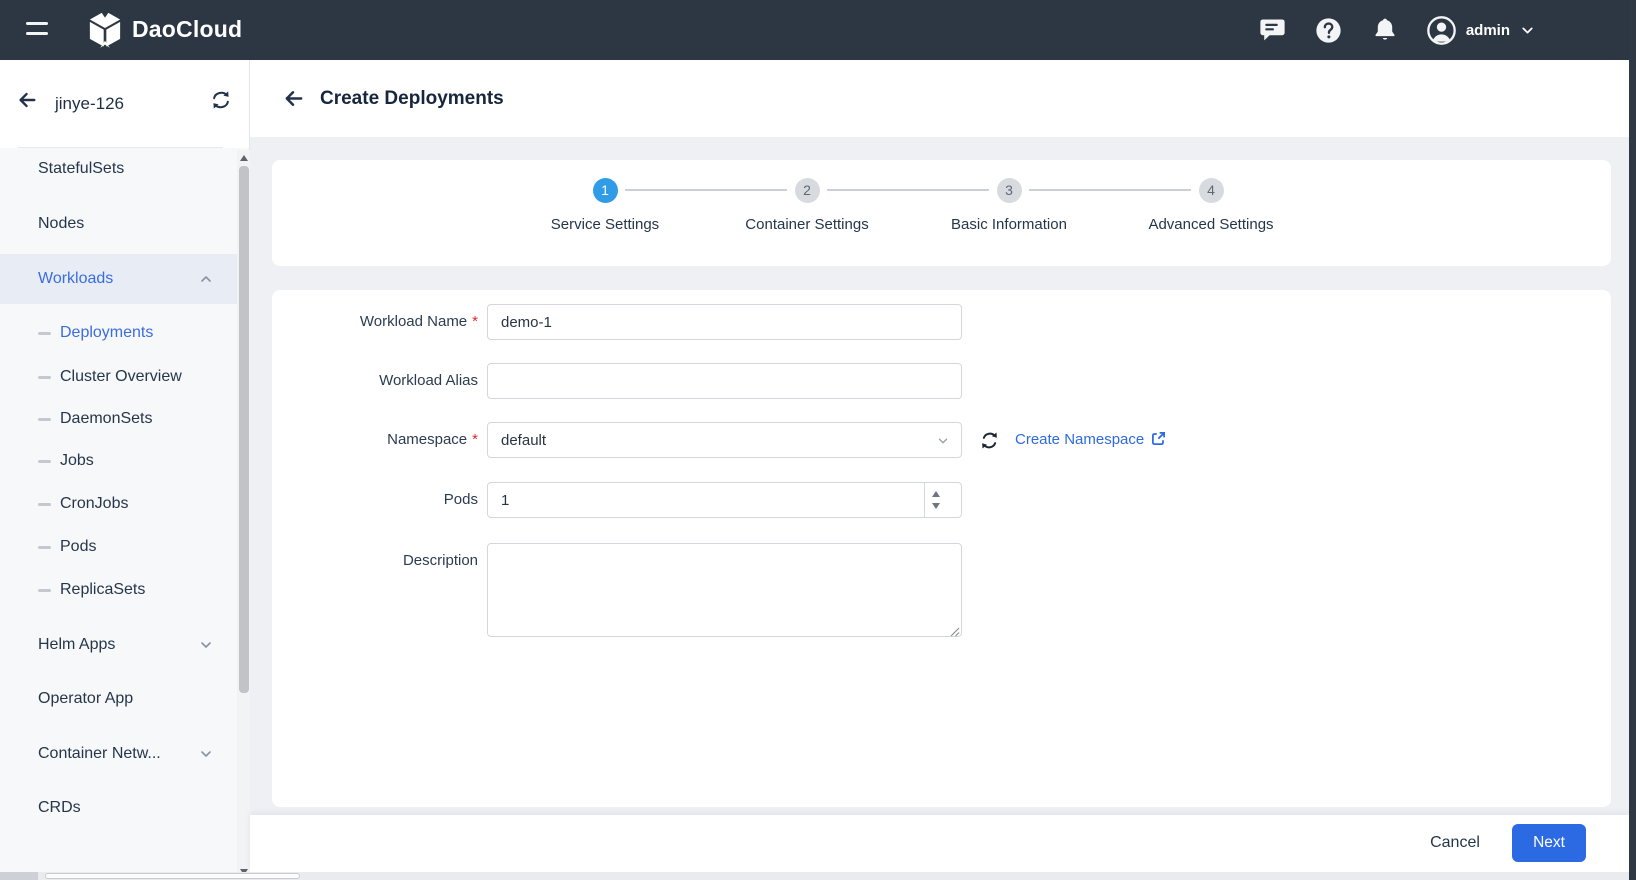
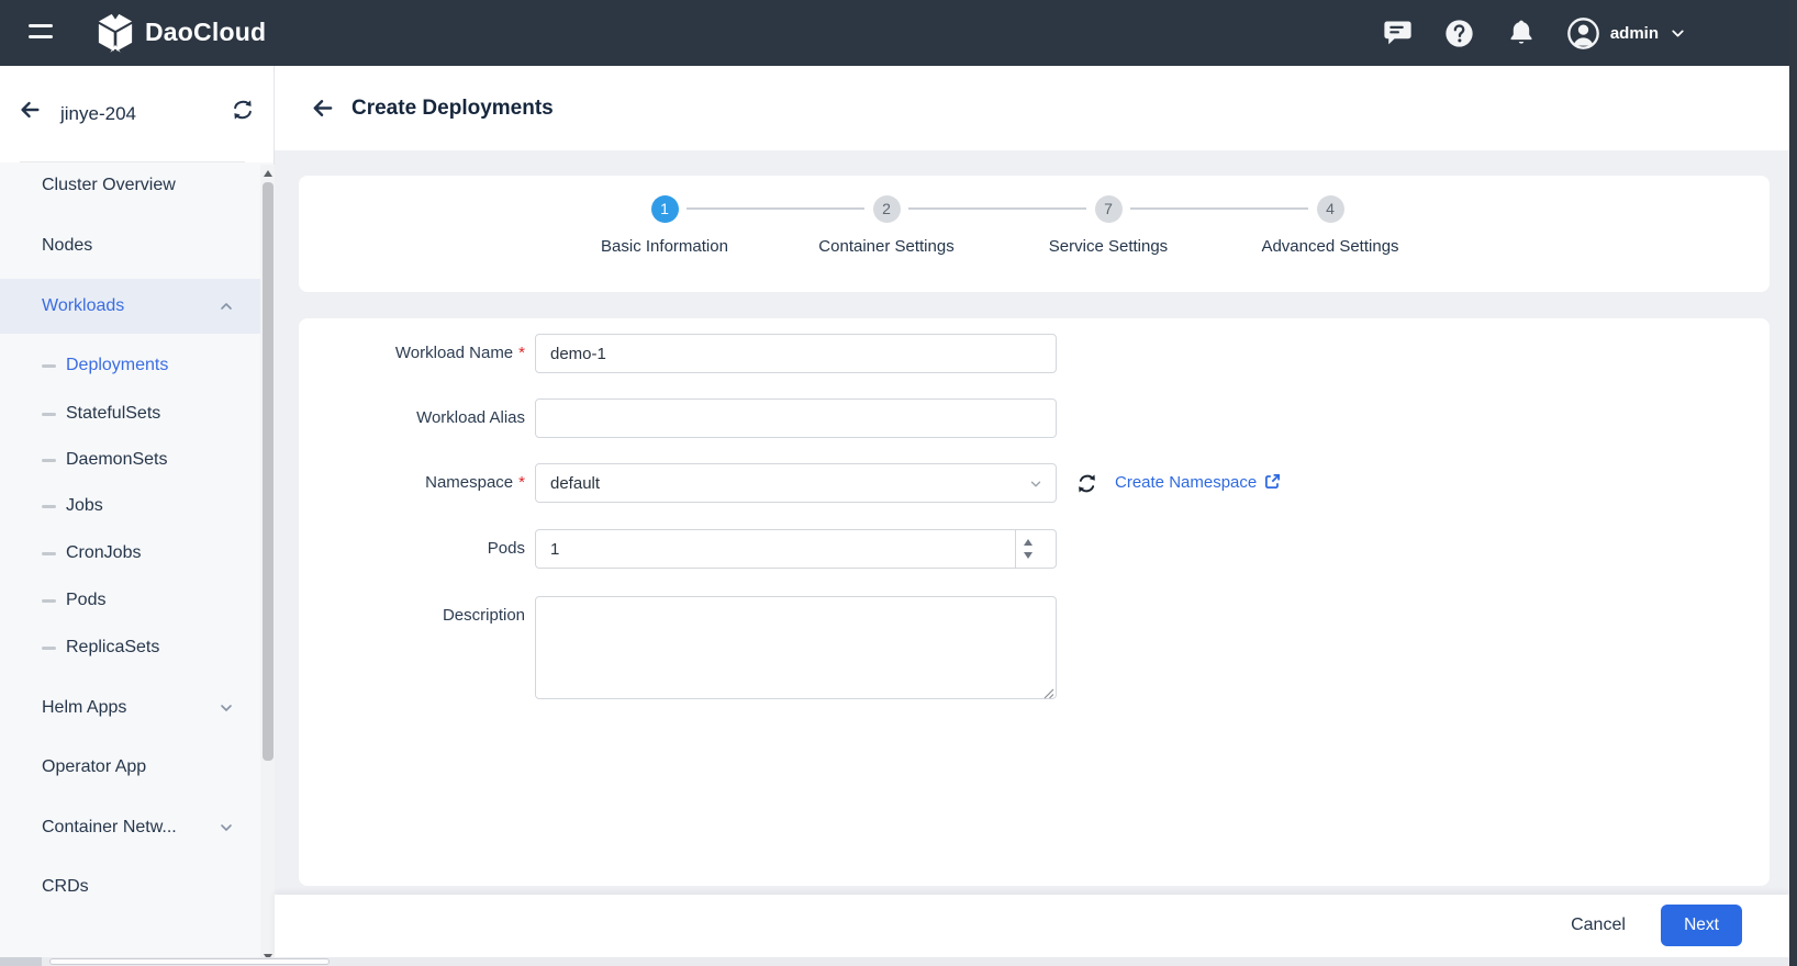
  DaoCloud
  admin
- jinye-126
+ jinye-204
- StatefulSets
+ Cluster Overview
  Nodes
  Workloads
  Deployments
- Cluster Overview
+ StatefulSets
  DaemonSets
  Jobs
  CronJobs
  Pods
  ReplicaSets
  Helm Apps
  Operator App
  Container Netw...
  CRDs
  Create Deployments
  1
- Service Settings
+ Basic Information
  2
  Container Settings
- 3
+ 7
- Basic Information
+ Service Settings
  4
  Advanced Settings
  Workload Name *
  demo-1
  Workload Alias
  Namespace *
  default
  Create Namespace
  Pods
  1
  Description
  Cancel
  Next
